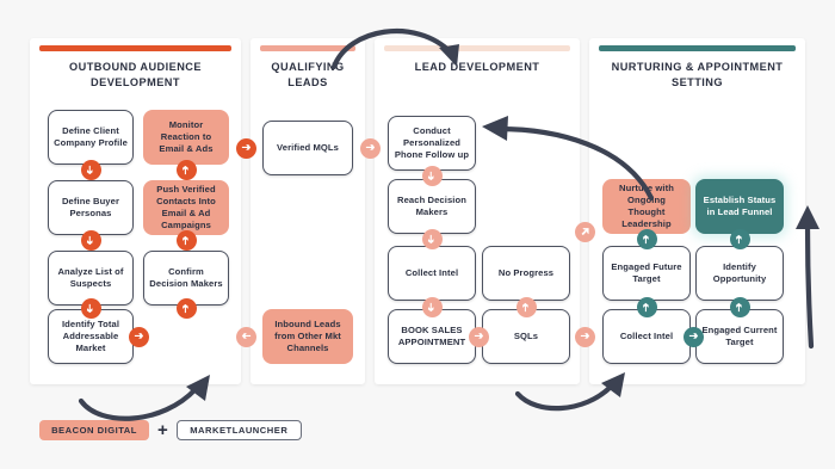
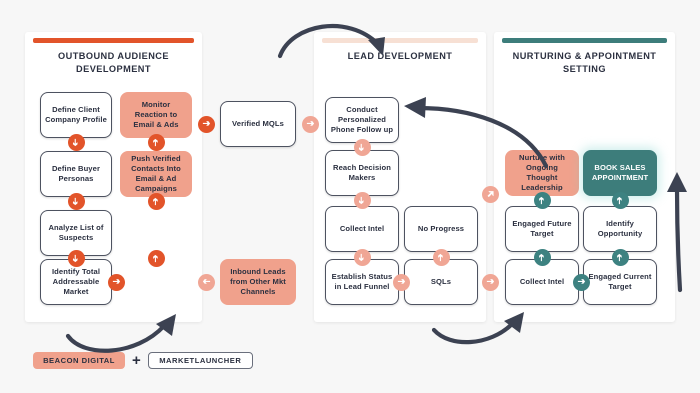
  OUTBOUND AUDIENCE DEVELOPMENT
  Define Client Company Profile
  Monitor Reaction to Email & Ads
  Define Buyer Personas
  Push Verified Contacts Into Email & Ad Campaigns
  Analyze List of Suspects
- Confirm Decision Makers
  Identify Total Addressable Market
- QUALIFYING LEADS
  Verified MQLs
  Inbound Leads from Other Mkt Channels
  LEAD DEVELOPMENT
  Conduct Personalized Phone Follow up
  Reach Decision Makers
  Collect Intel
  No Progress
- BOOK SALES APPOINTMENT
+ Establish Status in Lead Funnel
  SQLs
  NURTURING & APPOINTMENT SETTING
  Nurtue with Ongong Thought Leadership
- Establish Status in Lead Funnel
+ BOOK SALES APPOINTMENT
  Engaged Future Target
  Identify Opportunity
  Collect Intel
  Engaged Current Target
  BEACON DIGITAL
  +
  MARKETLAUNCHER
